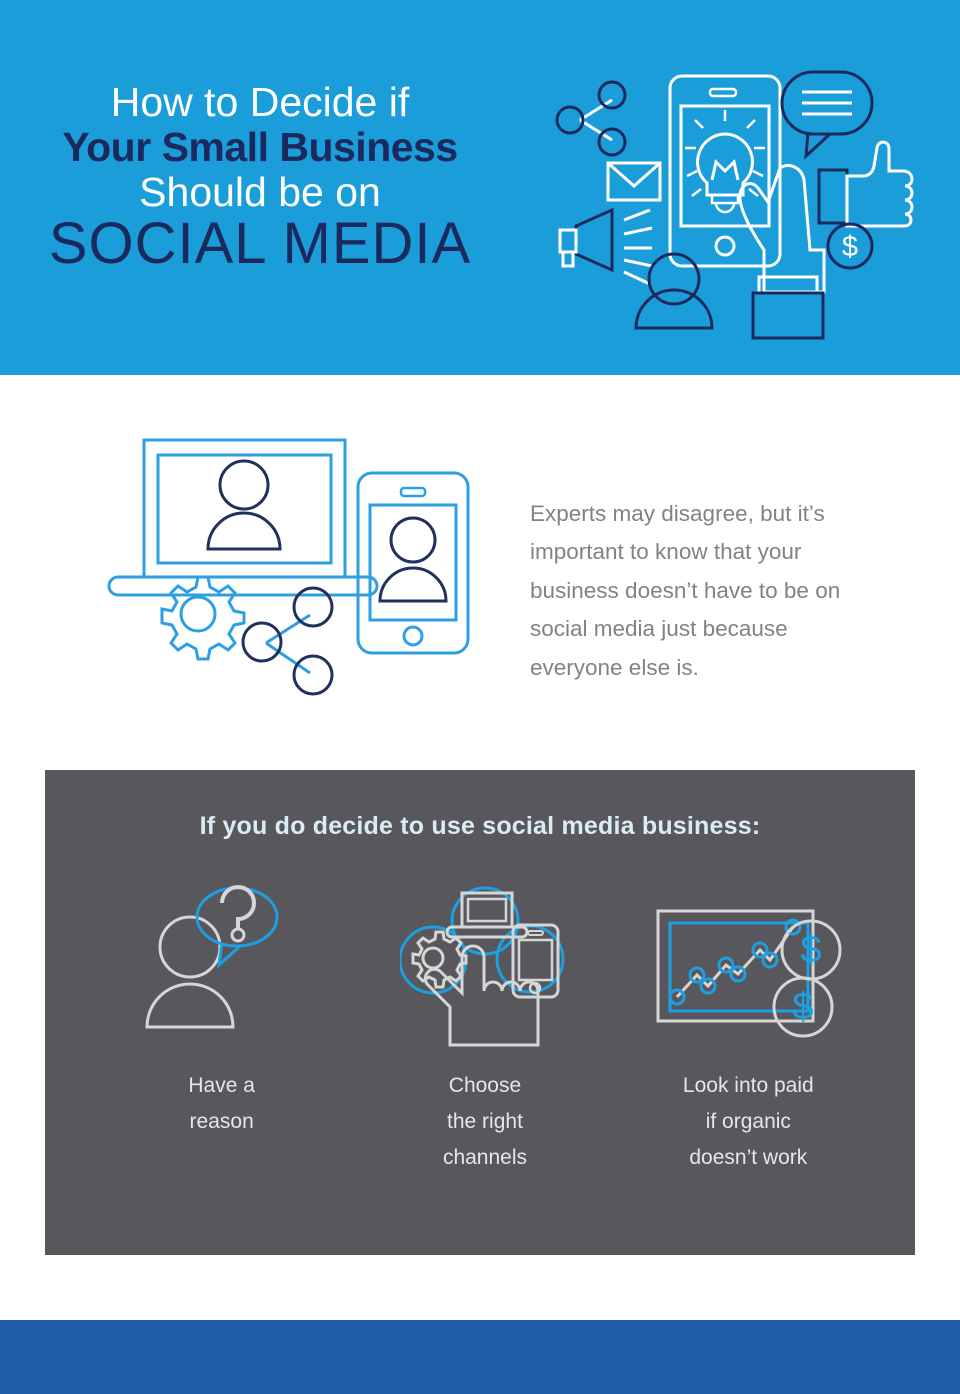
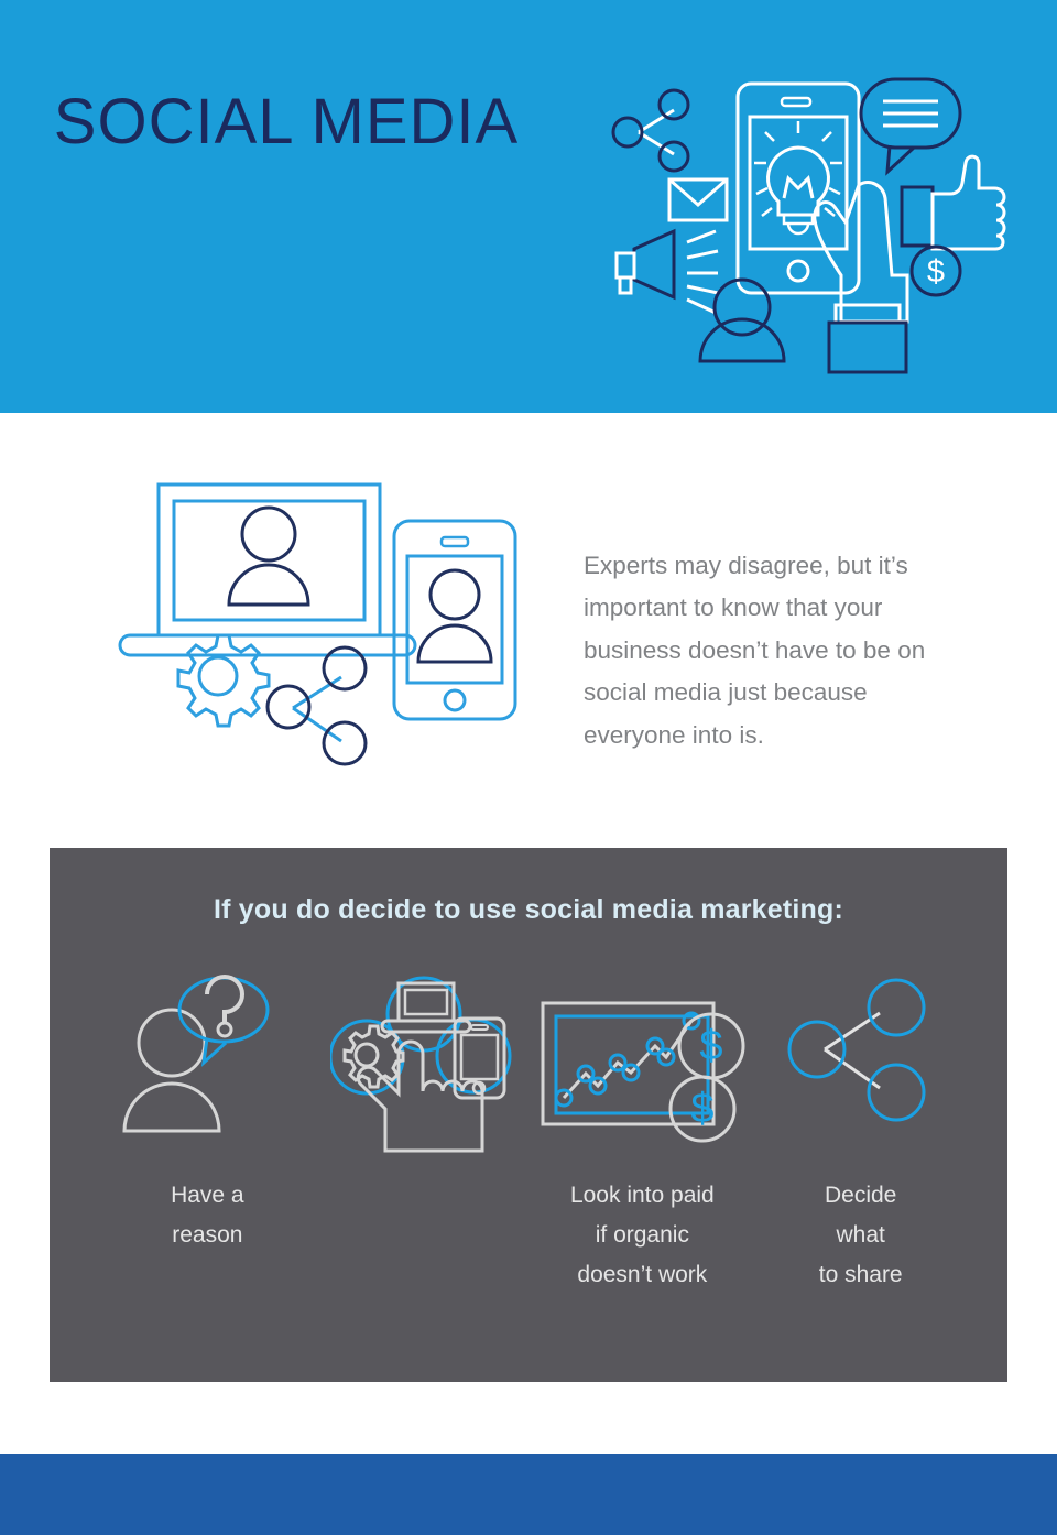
- How to Decide if
- Your Small Business
- Should be on
  SOCIAL MEDIA
  $
- Experts may disagree, but it’s important to know that your business doesn’t have to be on social media just because everyone else is.
+ Experts may disagree, but it’s important to know that your business doesn’t have to be on social media just because everyone into is.
- If you do decide to use social media business:
+ If you do decide to use social media marketing:
  Have a
  reason
- Choose
- the right
- channels
  $
  $
  Look into paid
  if organic
  doesn’t work
+ Decide
+ what
+ to share
